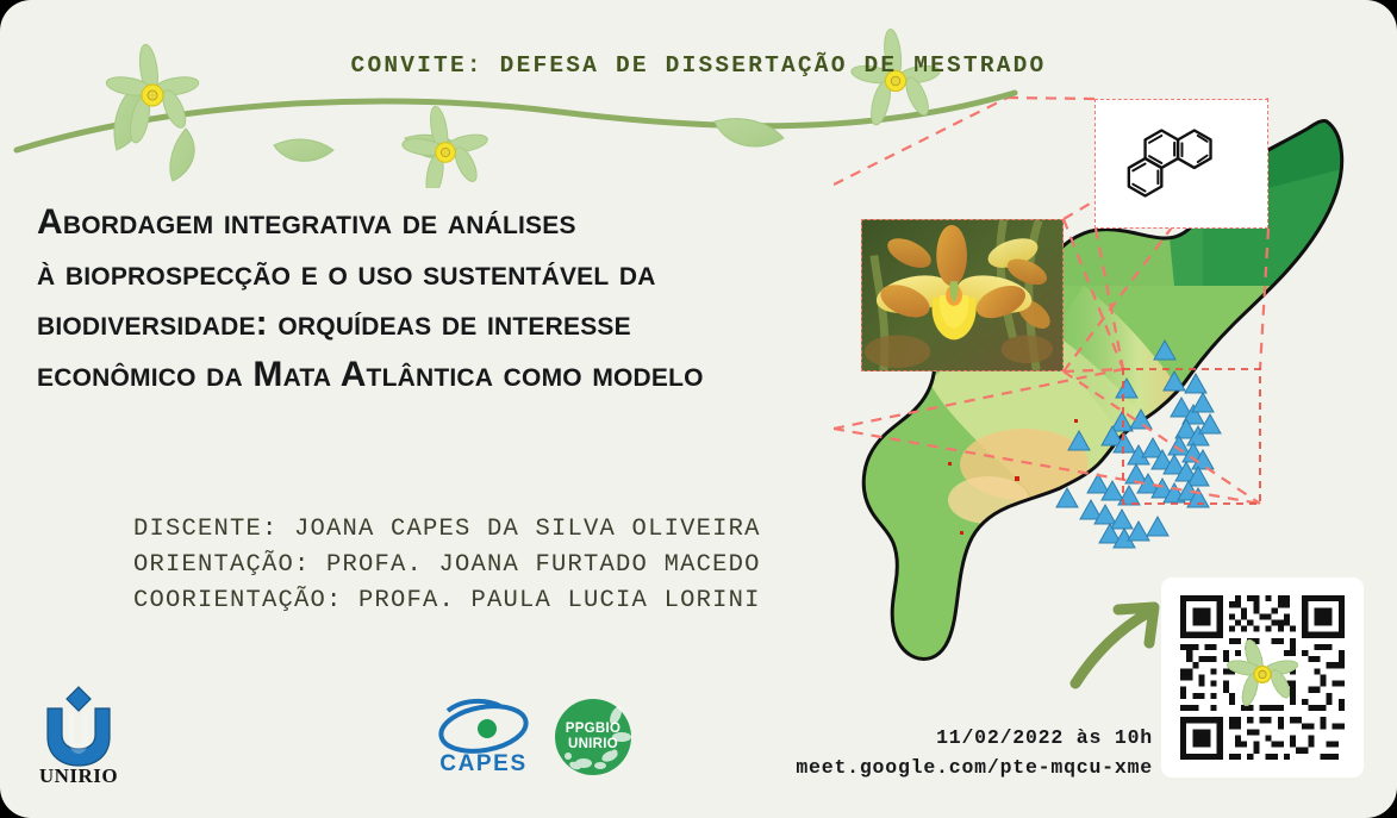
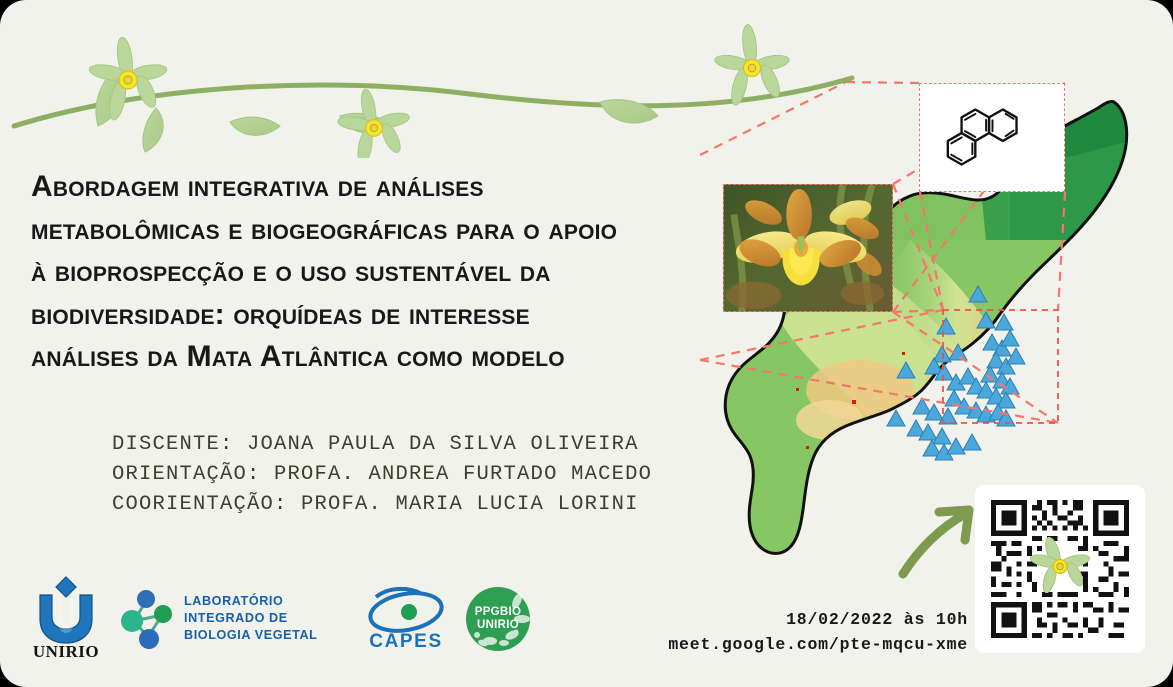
- CONVITE: DEFESA DE DISSERTAÇÃO DE MESTRADO
  Abordagem integrativa de análises
+ metabolômicas e biogeográficas para o apoio
  à bioprospecção e o uso sustentável da
  biodiversidade: orquídeas de interesse
- econômico da Mata Atlântica como modelo
+ análises da Mata Atlântica como modelo
- DISCENTE: JOANA CAPES DA SILVA OLIVEIRA
+ DISCENTE: JOANA PAULA DA SILVA OLIVEIRA
- ORIENTAÇÃO: PROFA. JOANA FURTADO MACEDO
+ ORIENTAÇÃO: PROFA. ANDREA FURTADO MACEDO
- COORIENTAÇÃO: PROFA. PAULA LUCIA LORINI
+ COORIENTAÇÃO: PROFA. MARIA LUCIA LORINI
- 11/02/2022 às 10h
+ 18/02/2022 às 10h
  meet.google.com/pte-mqcu-xme
  UNIRIO
+ LABORATÓRIO
+ INTEGRADO DE
+ BIOLOGIA VEGETAL
  CAPES
  PPGBIO
  UNIRIO
